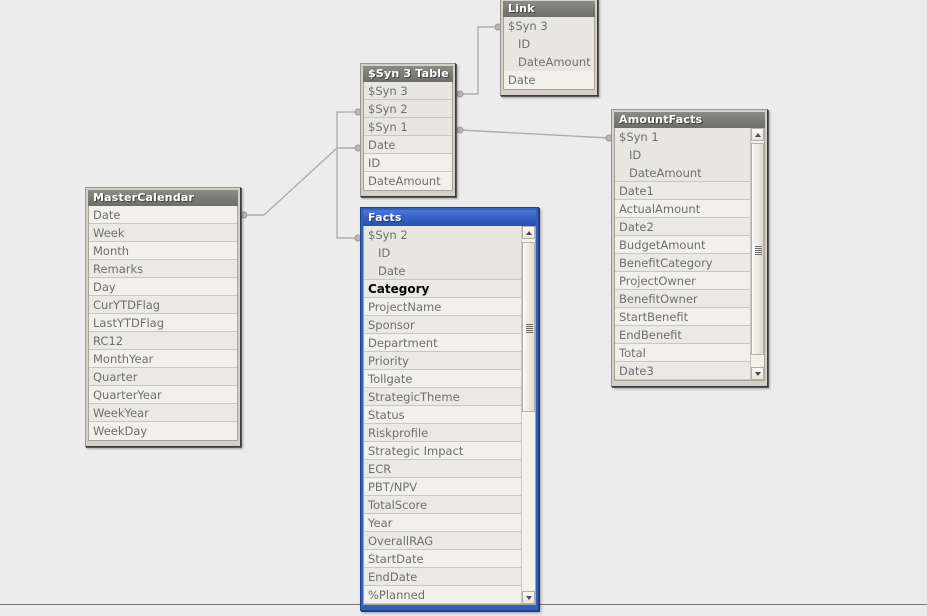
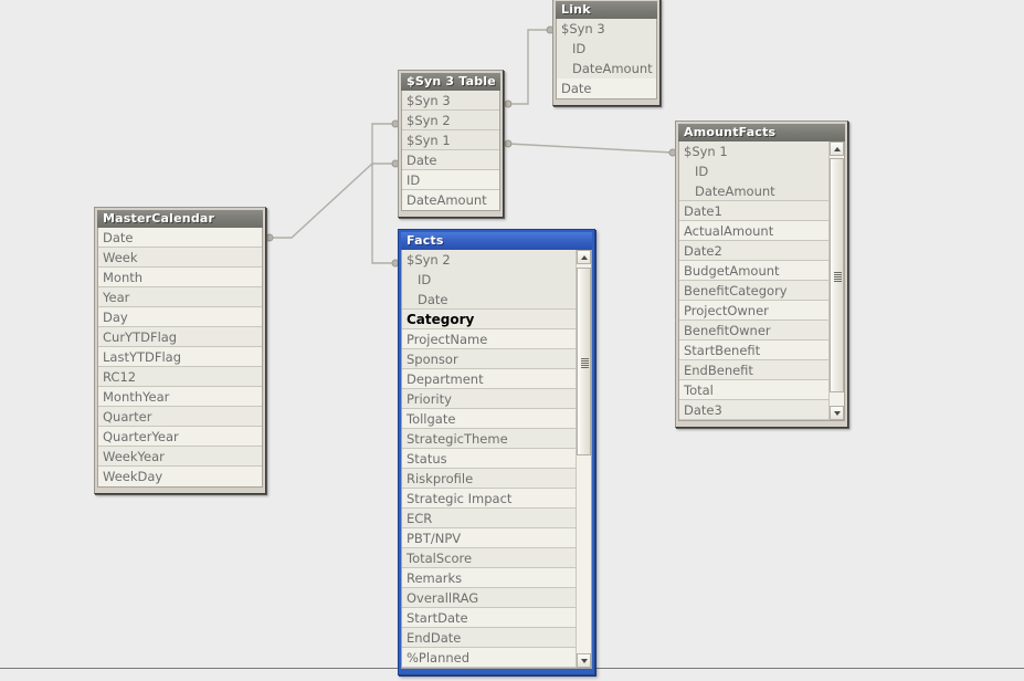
  Link
  $Syn 3
  ID
  DateAmount
  Date
  $Syn 3 Table
  $Syn 3
  $Syn 2
  $Syn 1
  Date
  ID
  DateAmount
  MasterCalendar
  Date
  Week
  Month
- Remarks
+ Year
  Day
  CurYTDFlag
  LastYTDFlag
  RC12
  MonthYear
  Quarter
  QuarterYear
  WeekYear
  WeekDay
  Facts
  $Syn 2
  ID
  Date
  Category
  ProjectName
  Sponsor
  Department
  Priority
  Tollgate
  StrategicTheme
  Status
  Riskprofile
  Strategic Impact
  ECR
  PBT/NPV
  TotalScore
- Year
+ Remarks
  OverallRAG
  StartDate
  EndDate
  %Planned
  AmountFacts
  $Syn 1
  ID
  DateAmount
  Date1
  ActualAmount
  Date2
  BudgetAmount
  BenefitCategory
  ProjectOwner
  BenefitOwner
  StartBenefit
  EndBenefit
  Total
  Date3
